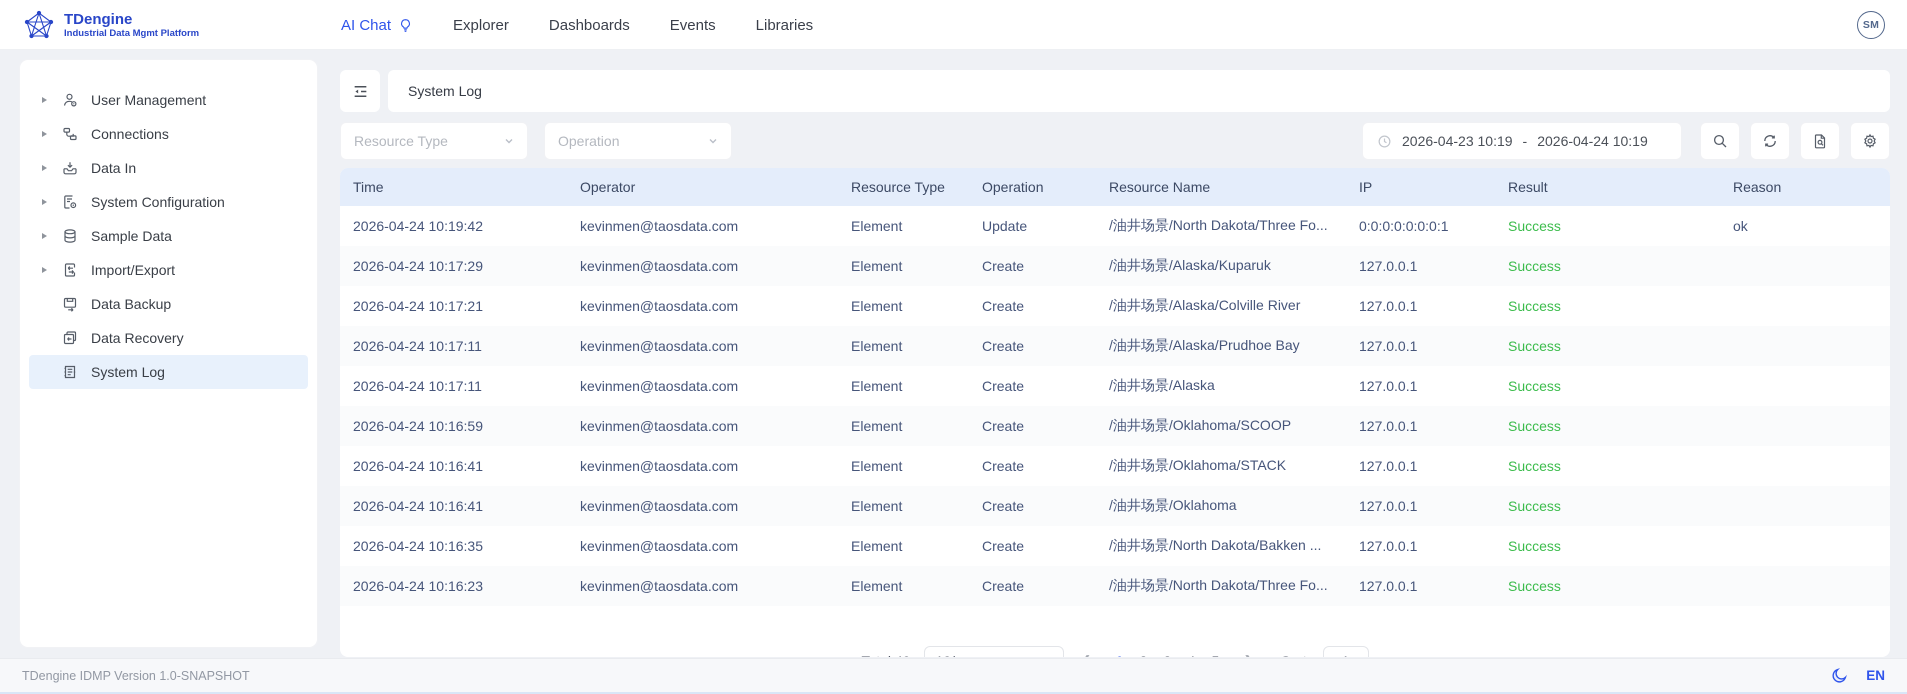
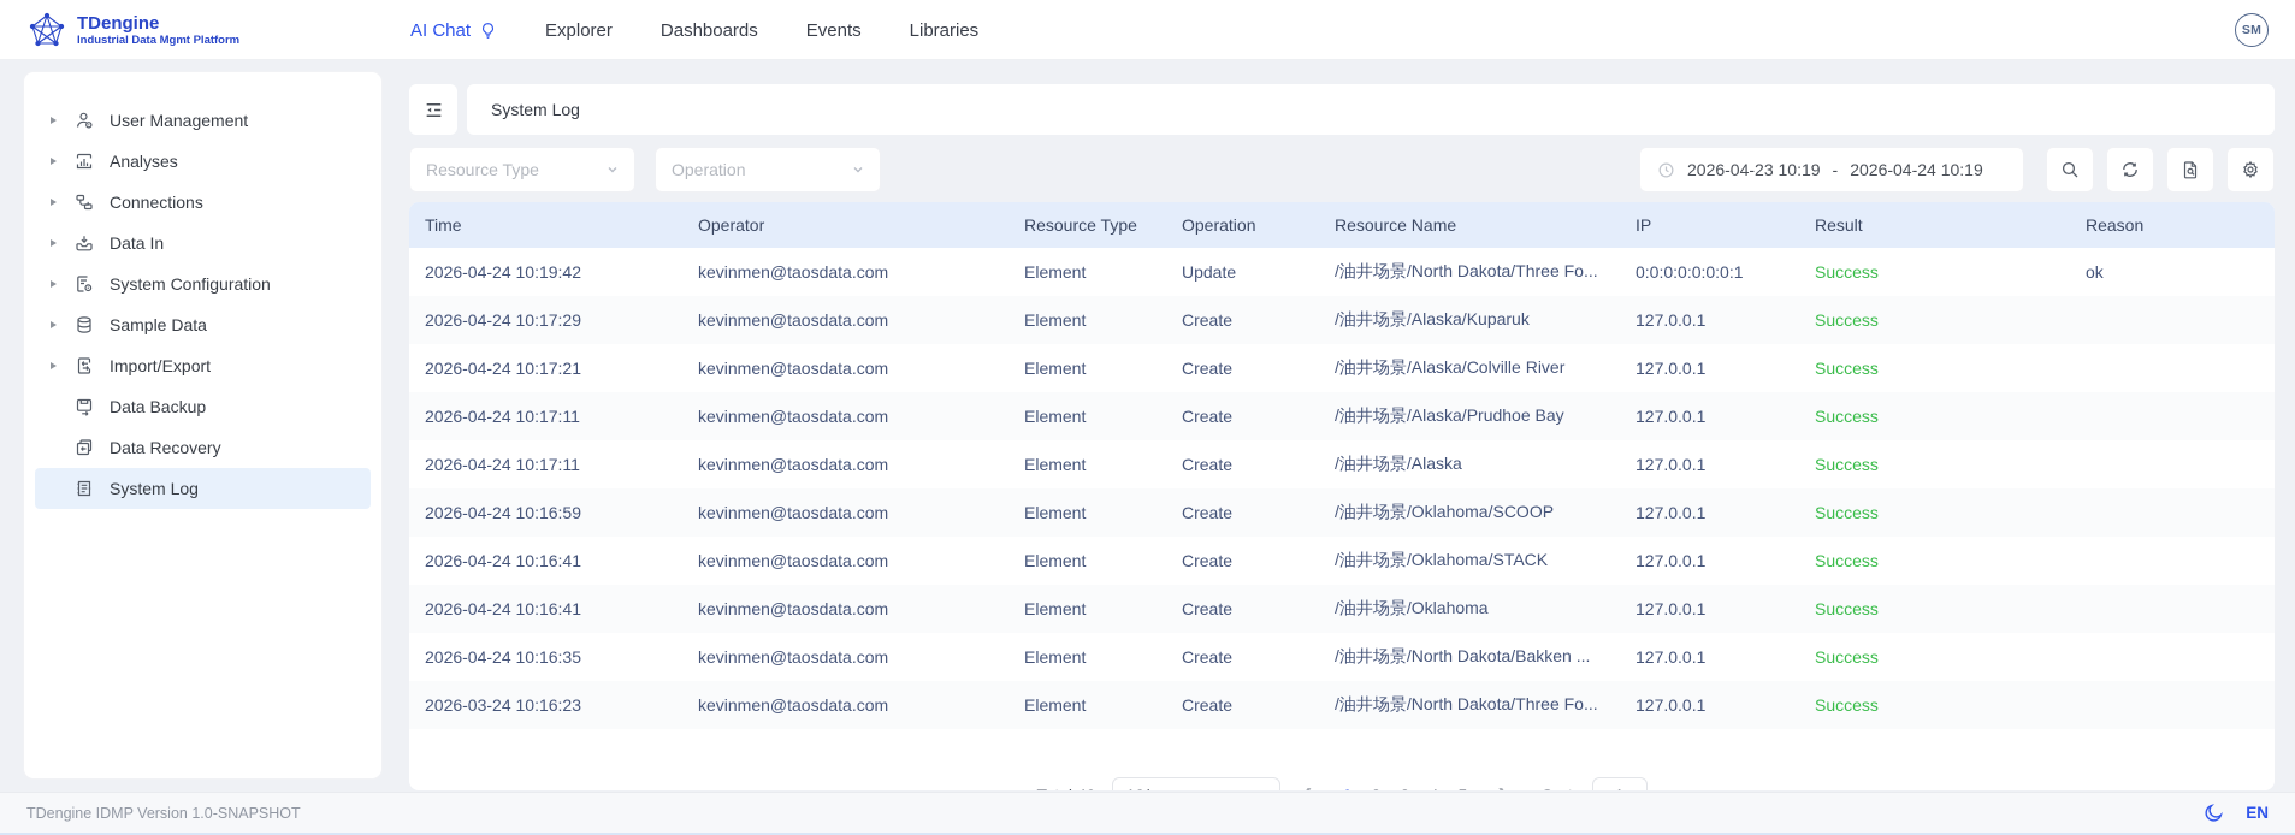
  TDengine
  Industrial Data Mgmt Platform
  AI Chat
  Explorer
  Dashboards
  Events
  Libraries
  SM
  User Management
+ Analyses
  Connections
  Data In
  System Configuration
  Sample Data
  Import/Export
  Data Backup
  Data Recovery
  System Log
  System Log
  Resource Type
  Operation
  2026-04-23 10:19
  -
  2026-04-24 10:19
  Time
  Operator
  Resource Type
  Operation
  Resource Name
  IP
  Result
  Reason
  2026-04-24 10:19:42
  kevinmen@taosdata.com
  Element
  Update
  /油井场景/North Dakota/Three Fo...
  0:0:0:0:0:0:0:1
  Success
  ok
  2026-04-24 10:17:29
  kevinmen@taosdata.com
  Element
  Create
  /油井场景/Alaska/Kuparuk
  127.0.0.1
  Success
  2026-04-24 10:17:21
  kevinmen@taosdata.com
  Element
  Create
  /油井场景/Alaska/Colville River
  127.0.0.1
  Success
  2026-04-24 10:17:11
  kevinmen@taosdata.com
  Element
  Create
  /油井场景/Alaska/Prudhoe Bay
  127.0.0.1
  Success
  2026-04-24 10:17:11
  kevinmen@taosdata.com
  Element
  Create
  /油井场景/Alaska
  127.0.0.1
  Success
  2026-04-24 10:16:59
  kevinmen@taosdata.com
  Element
  Create
  /油井场景/Oklahoma/SCOOP
  127.0.0.1
  Success
  2026-04-24 10:16:41
  kevinmen@taosdata.com
  Element
  Create
  /油井场景/Oklahoma/STACK
  127.0.0.1
  Success
  2026-04-24 10:16:41
  kevinmen@taosdata.com
  Element
  Create
  /油井场景/Oklahoma
  127.0.0.1
  Success
  2026-04-24 10:16:35
  kevinmen@taosdata.com
  Element
  Create
  /油井场景/North Dakota/Bakken ...
  127.0.0.1
  Success
- 2026-04-24 10:16:23
+ 2026-03-24 10:16:23
  kevinmen@taosdata.com
  Element
  Create
  /油井场景/North Dakota/Three Fo...
  127.0.0.1
  Success
  TDengine IDMP Version 1.0-SNAPSHOT
  EN
